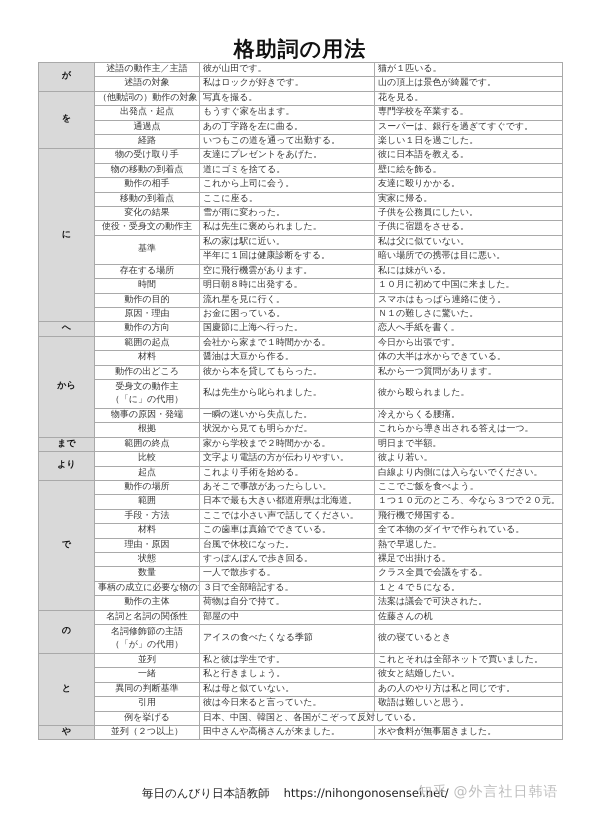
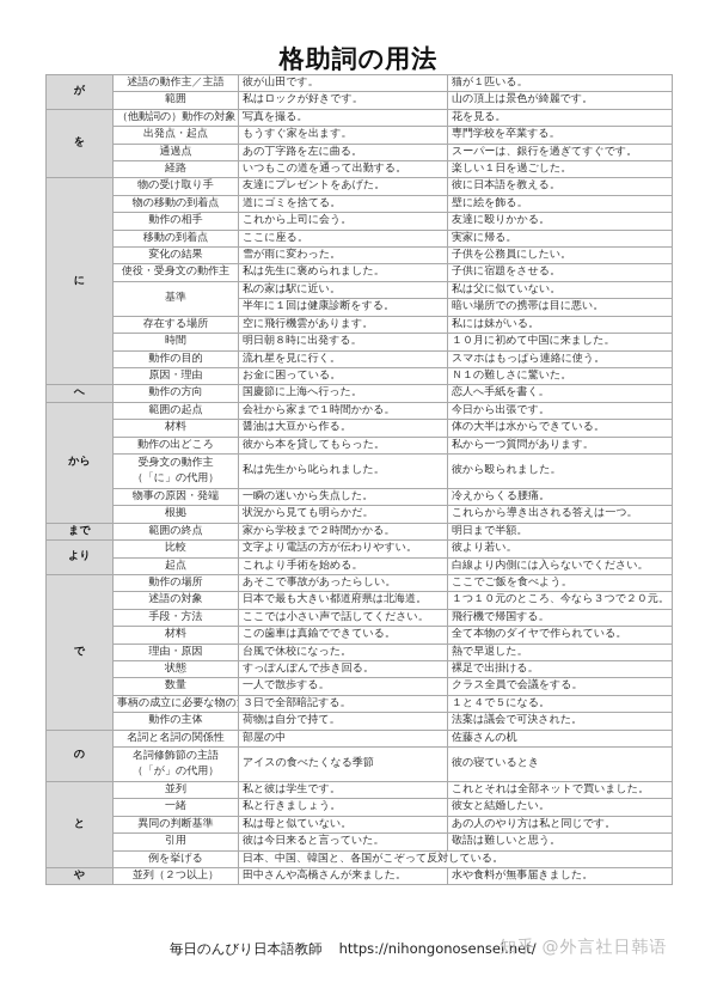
  格助詞の用法
  が	述語の動作主／主語	彼が山田です。	猫が１匹いる。
- 述語の対象	私はロックが好きです。	山の頂上は景色が綺麗です。
+ 範囲	私はロックが好きです。	山の頂上は景色が綺麗です。
  を	（他動詞の）動作の対象	写真を撮る。	花を見る。
  出発点・起点	もうすぐ家を出ます。	専門学校を卒業する。
  通過点	あの丁字路を左に曲る。	スーパーは、銀行を過ぎてすぐです。
  経路	いつもこの道を通って出勤する。	楽しい１日を過ごした。
  に	物の受け取り手	友達にプレゼントをあげた。	彼に日本語を教える。
  物の移動の到着点	道にゴミを捨てる。	壁に絵を飾る。
  動作の相手	これから上司に会う。	友達に殴りかかる。
  移動の到着点	ここに座る。	実家に帰る。
  変化の結果	雪が雨に変わった。	子供を公務員にしたい。
  使役・受身文の動作主	私は先生に褒められました。	子供に宿題をさせる。
  基準	私の家は駅に近い。	私は父に似ていない。
  半年に１回は健康診断をする。	暗い場所での携帯は目に悪い。
  存在する場所	空に飛行機雲があります。	私には妹がいる。
  時間	明日朝８時に出発する。	１０月に初めて中国に来ました。
  動作の目的	流れ星を見に行く。	スマホはもっぱら連絡に使う。
  原因・理由	お金に困っている。	Ｎ１の難しさに驚いた。
  へ	動作の方向	国慶節に上海へ行った。	恋人へ手紙を書く。
  から	範囲の起点	会社から家まで１時間かかる。	今日から出張です。
  材料	醤油は大豆から作る。	体の大半は水からできている。
  動作の出どころ	彼から本を貸してもらった。	私から一つ質問があります。
  受身文の動作主（「に」の代用）	私は先生から叱られました。	彼から殴られました。
  物事の原因・発端	一瞬の迷いから失点した。	冷えからくる腰痛。
  根拠	状況から見ても明らかだ。	これらから導き出される答えは一つ。
  まで	範囲の終点	家から学校まで２時間かかる。	明日まで半額。
  より	比較	文字より電話の方が伝わりやすい。	彼より若い。
  起点	これより手術を始める。	白線より内側には入らないでください。
  で	動作の場所	あそこで事故があったらしい。	ここでご飯を食べよう。
- 範囲	日本で最も大きい都道府県は北海道。	１つ１０元のところ、今なら３つで２０元。
+ 述語の対象	日本で最も大きい都道府県は北海道。	１つ１０元のところ、今なら３つで２０元。
  手段・方法	ここでは小さい声で話してください。	飛行機で帰国する。
  材料	この歯車は真鍮でできている。	全て本物のダイヤで作られている。
  理由・原因	台風で休校になった。	熱で早退した。
  状態	すっぽんぽんで歩き回る。	裸足で出掛ける。
  数量	一人で散歩する。	クラス全員で会議をする。
  事柄の成立に必要な物の	３日で全部暗記する。	１と４で５になる。
  動作の主体	荷物は自分で持て。	法案は議会で可決された。
  の	名詞と名詞の関係性	部屋の中	佐藤さんの机
  名詞修飾節の主語（「が」の代用）	アイスの食べたくなる季節	彼の寝ているとき
  と	並列	私と彼は学生です。	これとそれは全部ネットで買いました。
  一緒	私と行きましょう。	彼女と結婚したい。
  異同の判断基準	私は母と似ていない。	あの人のやり方は私と同じです。
  引用	彼は今日来ると言っていた。	敬語は難しいと思う。
  例を挙げる	日本、中国、韓国と、各国がこぞって反対している。
  や	並列（２つ以上）	田中さんや高橋さんが来ました。	水や食料が無事届きました。
  毎日のんびり日本語教師 https://nihongonosensei.net/
  知乎 @外言社日韩语
